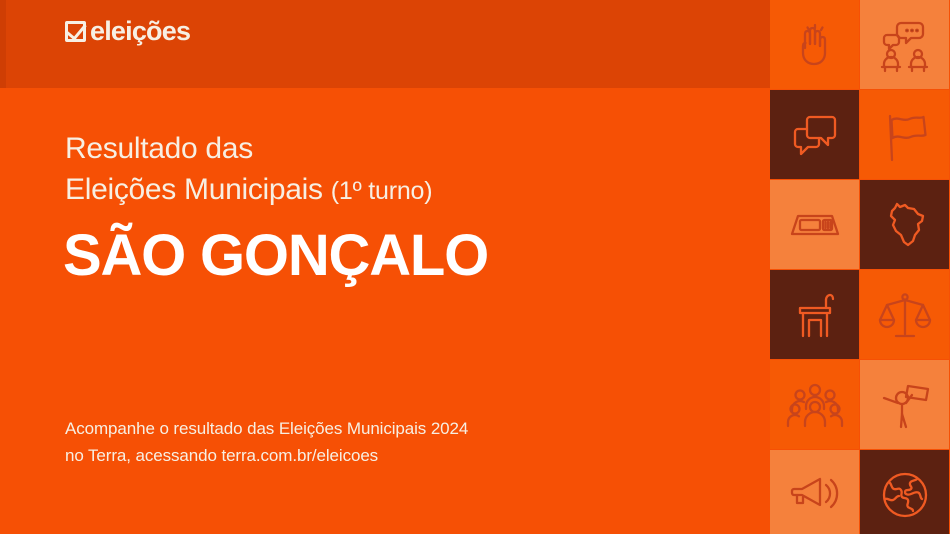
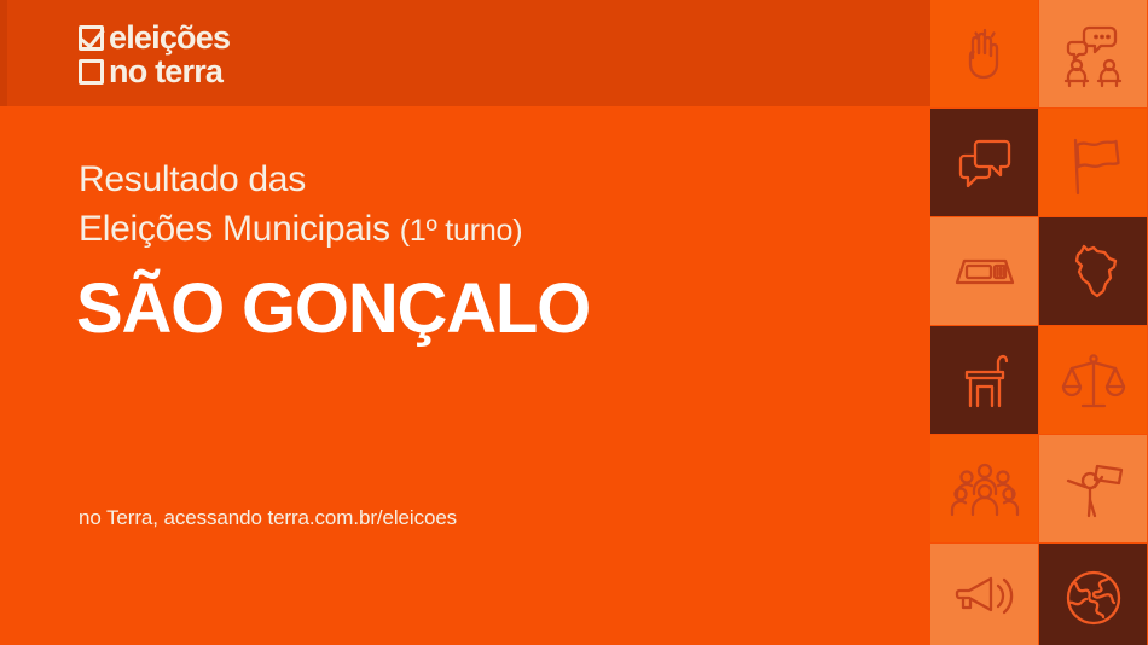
  eleições
+ no terra
  Resultado das
  Eleições Municipais (1º turno)
  SÃO GONÇALO
- Acompanhe o resultado das Eleições Municipais 2024
  no Terra, acessando terra.com.br/eleicoes
